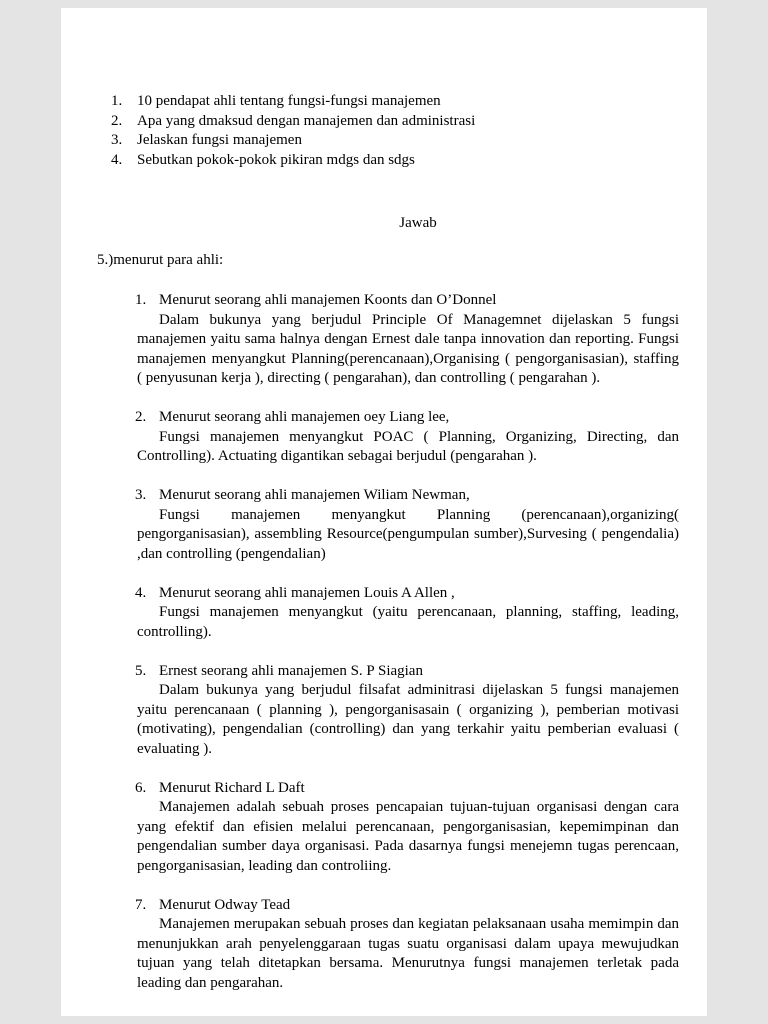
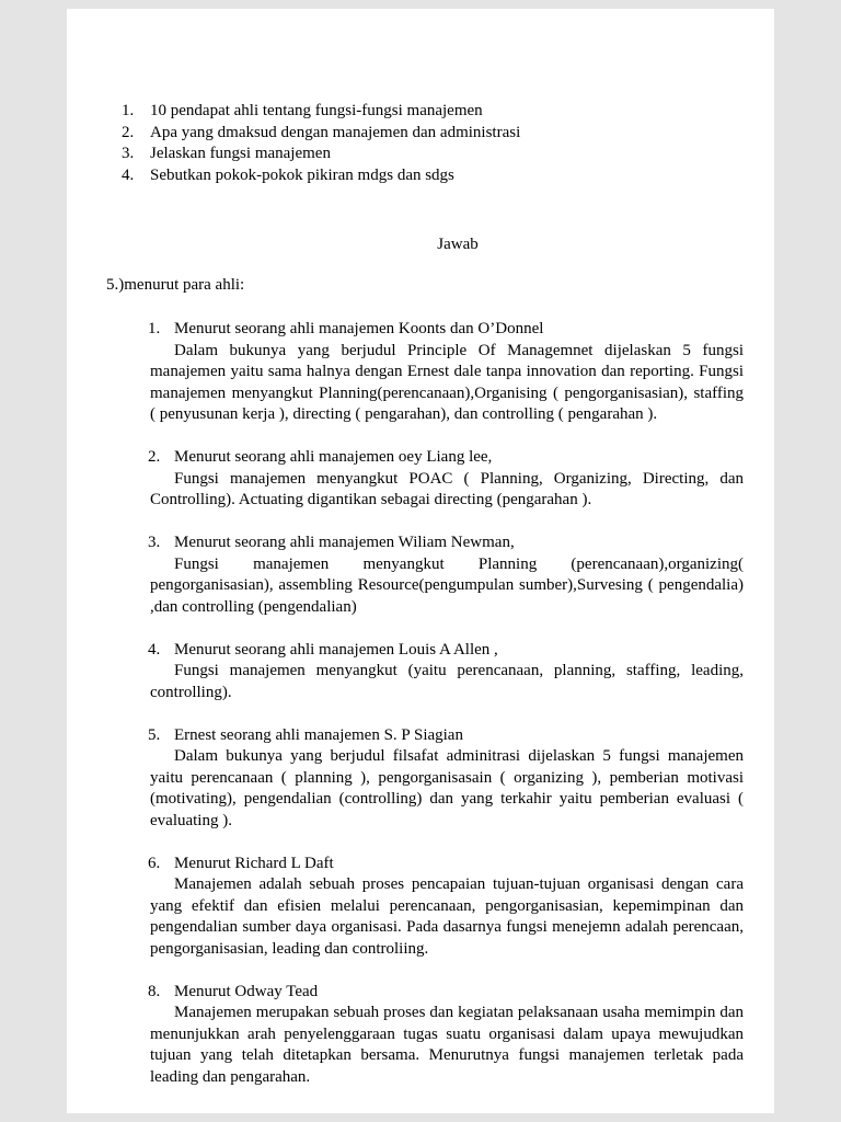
  1.
  10 pendapat ahli tentang fungsi-fungsi manajemen
  2.
  Apa yang dmaksud dengan manajemen dan administrasi
  3.
  Jelaskan fungsi manajemen
  4.
  Sebutkan pokok-pokok pikiran mdgs dan sdgs
  Jawab
  5.)menurut para ahli:
  1.
  Menurut seorang ahli manajemen Koonts dan O’Donnel
  Dalam bukunya yang berjudul Principle Of Managemnet dijelaskan 5 fungsi manajemen yaitu sama halnya dengan Ernest dale tanpa innovation dan reporting. Fungsi manajemen menyangkut Planning(perencanaan),Organising ( pengorganisasian), staffing ( penyusunan kerja ), directing ( pengarahan), dan controlling ( pengarahan ).
  2.
  Menurut seorang ahli manajemen oey Liang lee,
- Fungsi manajemen menyangkut POAC ( Planning, Organizing, Directing, dan Controlling). Actuating digantikan sebagai berjudul (pengarahan ).
+ Fungsi manajemen menyangkut POAC ( Planning, Organizing, Directing, dan Controlling). Actuating digantikan sebagai directing (pengarahan ).
  3.
  Menurut seorang ahli manajemen Wiliam Newman,
  Fungsi manajemen menyangkut Planning (perencanaan),organizing( pengorganisasian), assembling Resource(pengumpulan sumber),Survesing ( pengendalia) ,dan controlling (pengendalian)
  4.
  Menurut seorang ahli manajemen Louis A Allen ,
  Fungsi manajemen menyangkut (yaitu perencanaan, planning, staffing, leading, controlling).
  5.
  Ernest seorang ahli manajemen S. P Siagian
  Dalam bukunya yang berjudul filsafat adminitrasi dijelaskan 5 fungsi manajemen yaitu perencanaan ( planning ), pengorganisasain ( organizing ), pemberian motivasi (motivating), pengendalian (controlling) dan yang terkahir yaitu pemberian evaluasi ( evaluating ).
  6.
  Menurut Richard L Daft
- Manajemen adalah sebuah proses pencapaian tujuan-tujuan organisasi dengan cara yang efektif dan efisien melalui perencanaan, pengorganisasian, kepemimpinan dan pengendalian sumber daya organisasi. Pada dasarnya fungsi menejemn tugas perencaan, pengorganisasian, leading dan controliing.
+ Manajemen adalah sebuah proses pencapaian tujuan-tujuan organisasi dengan cara yang efektif dan efisien melalui perencanaan, pengorganisasian, kepemimpinan dan pengendalian sumber daya organisasi. Pada dasarnya fungsi menejemn adalah perencaan, pengorganisasian, leading dan controliing.
- 7.
+ 8.
  Menurut Odway Tead
  Manajemen merupakan sebuah proses dan kegiatan pelaksanaan usaha memimpin dan menunjukkan arah penyelenggaraan tugas suatu organisasi dalam upaya mewujudkan tujuan yang telah ditetapkan bersama. Menurutnya fungsi manajemen terletak pada leading dan pengarahan.
